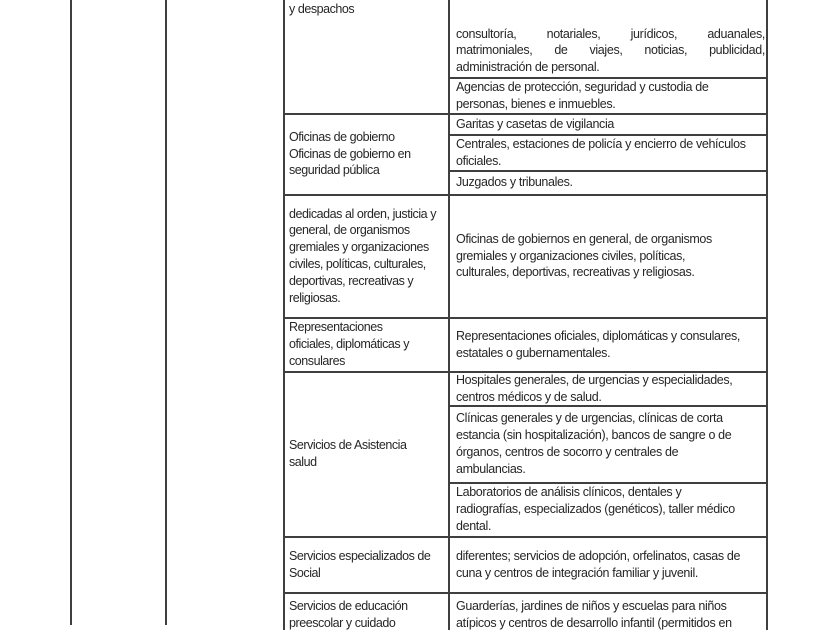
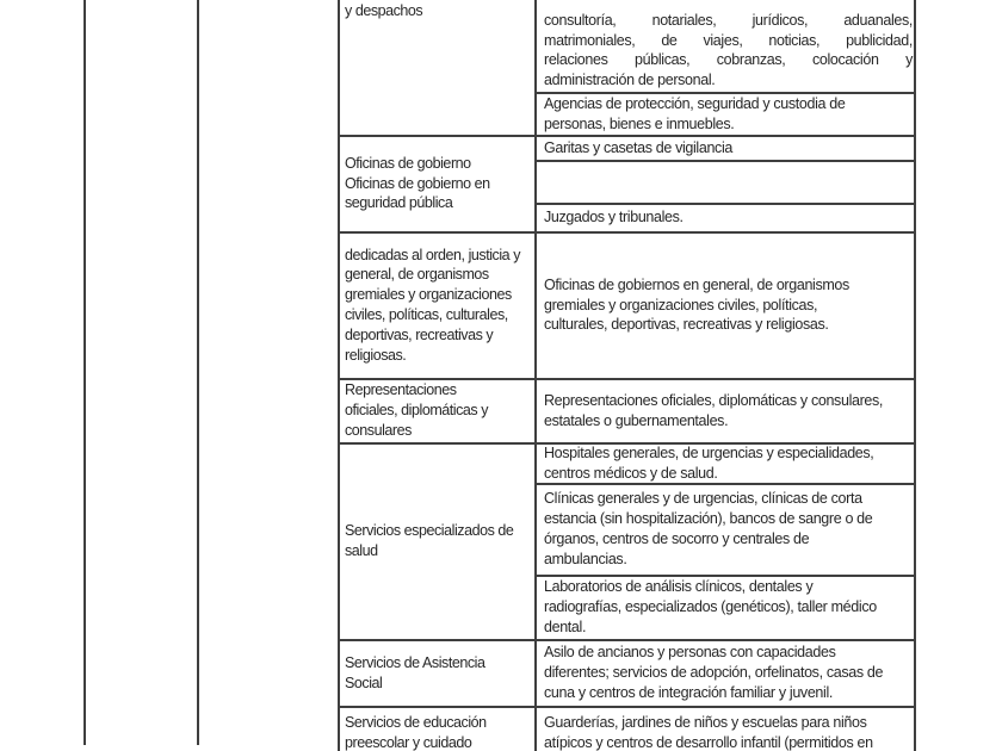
  y despachos
  Oficinas de gobierno
  Oficinas de gobierno en
  seguridad pública
  dedicadas al orden, justicia y
  general, de organismos
  gremiales y organizaciones
  civiles, políticas, culturales,
  deportivas, recreativas y
  religiosas.
  Representaciones
  oficiales, diplomáticas y
  consulares
- Servicios de Asistencia
+ Servicios especializados de
  salud
- Servicios especializados de
+ Servicios de Asistencia
  Social
  Servicios de educación
  preescolar y cuidado
  consultoría, notariales, jurídicos, aduanales,
  matrimoniales, de viajes, noticias, publicidad,
+ relaciones públicas, cobranzas, colocación y
  administración de personal.
  Agencias de protección, seguridad y custodia de
  personas, bienes e inmuebles.
  Garitas y casetas de vigilancia
- Centrales, estaciones de policía y encierro de vehículos
- oficiales.
  Juzgados y tribunales.
  Oficinas de gobiernos en general, de organismos
  gremiales y organizaciones civiles, políticas,
  culturales, deportivas, recreativas y religiosas.
  Representaciones oficiales, diplomáticas y consulares,
  estatales o gubernamentales.
  Hospitales generales, de urgencias y especialidades,
  centros médicos y de salud.
  Clínicas generales y de urgencias, clínicas de corta
  estancia (sin hospitalización), bancos de sangre o de
  órganos, centros de socorro y centrales de
  ambulancias.
  Laboratorios de análisis clínicos, dentales y
  radiografías, especializados (genéticos), taller médico
  dental.
+ Asilo de ancianos y personas con capacidades
  diferentes; servicios de adopción, orfelinatos, casas de
  cuna y centros de integración familiar y juvenil.
  Guarderías, jardines de niños y escuelas para niños
  atípicos y centros de desarrollo infantil (permitidos en
